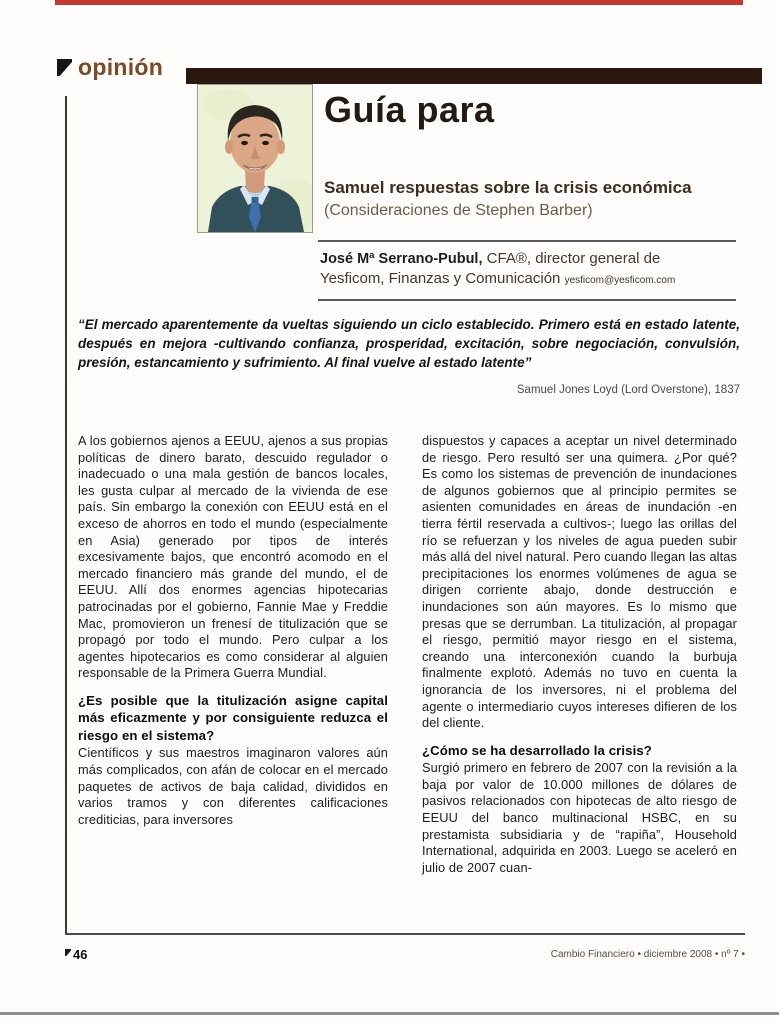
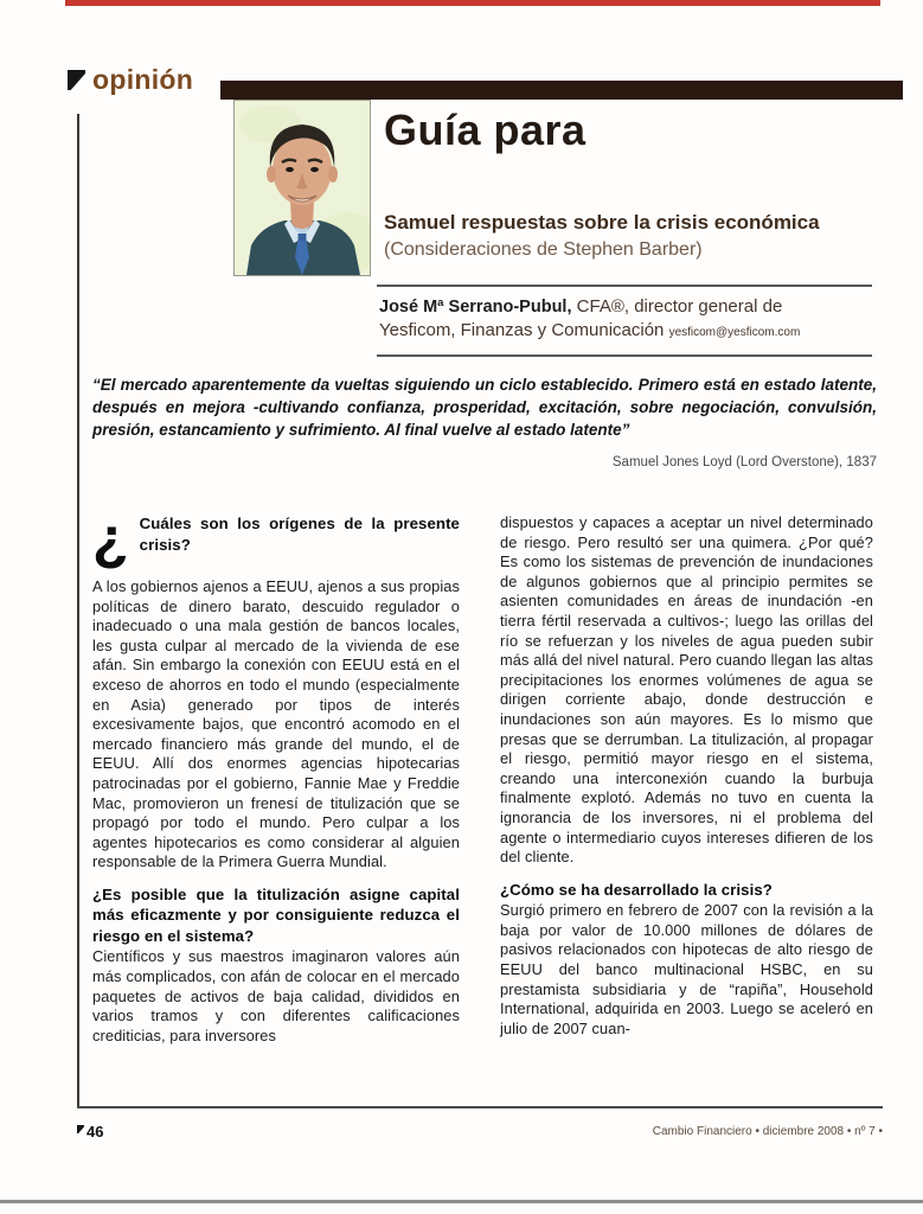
  opinión
  Guía para
  Samuel respuestas sobre la crisis económica
  (Consideraciones de Stephen Barber)
  José Mª Serrano-Pubul, CFA®, director general de
  Yesficom, Finanzas y Comunicación yesficom@yesficom.com
  “El mercado aparentemente da vueltas siguiendo un ciclo establecido. Primero está en estado latente, después en mejora -cultivando confianza, prosperidad, excitación, sobre negociación, convulsión, presión, estancamiento y sufrimiento. Al final vuelve al estado latente”
  Samuel Jones Loyd (Lord Overstone), 1837
+ ¿
+ Cuáles son los orígenes de la presente crisis?
- A los gobiernos ajenos a EEUU, ajenos a sus propias políticas de dinero barato, descuido regulador o inadecuado o una mala gestión de bancos locales, les gusta culpar al mercado de la vivienda de ese país. Sin embargo la conexión con EEUU está en el exceso de ahorros en todo el mundo (especialmente en Asia) generado por tipos de interés excesivamente bajos, que encontró acomodo en el mercado financiero más grande del mundo, el de EEUU. Allí dos enormes agencias hipotecarias patrocinadas por el gobierno, Fannie Mae y Freddie Mac, promovieron un frenesí de titulización que se propagó por todo el mundo. Pero culpar a los agentes hipotecarios es como considerar al alguien responsable de la Primera Guerra Mundial.
+ A los gobiernos ajenos a EEUU, ajenos a sus propias políticas de dinero barato, descuido regulador o inadecuado o una mala gestión de bancos locales, les gusta culpar al mercado de la vivienda de ese afán. Sin embargo la conexión con EEUU está en el exceso de ahorros en todo el mundo (especialmente en Asia) generado por tipos de interés excesivamente bajos, que encontró acomodo en el mercado financiero más grande del mundo, el de EEUU. Allí dos enormes agencias hipotecarias patrocinadas por el gobierno, Fannie Mae y Freddie Mac, promovieron un frenesí de titulización que se propagó por todo el mundo. Pero culpar a los agentes hipotecarios es como considerar al alguien responsable de la Primera Guerra Mundial.
  ¿Es posible que la titulización asigne capital más eficazmente y por consiguiente reduzca el riesgo en el sistema?
  Científicos y sus maestros imaginaron valores aún más complicados, con afán de colocar en el mercado paquetes de activos de baja calidad, divididos en varios tramos y con diferentes calificaciones crediticias, para inversores
  dispuestos y capaces a aceptar un nivel determinado de riesgo. Pero resultó ser una quimera. ¿Por qué? Es como los sistemas de prevención de inundaciones de algunos gobiernos que al principio permites se asienten comunidades en áreas de inundación -en tierra fértil reservada a cultivos-; luego las orillas del río se refuerzan y los niveles de agua pueden subir más allá del nivel natural. Pero cuando llegan las altas precipitaciones los enormes volúmenes de agua se dirigen corriente abajo, donde destrucción e inundaciones son aún mayores. Es lo mismo que presas que se derrumban. La titulización, al propagar el riesgo, permitió mayor riesgo en el sistema, creando una interconexión cuando la burbuja finalmente explotó. Además no tuvo en cuenta la ignorancia de los inversores, ni el problema del agente o intermediario cuyos intereses difieren de los del cliente.
  ¿Cómo se ha desarrollado la crisis?
  Surgió primero en febrero de 2007 con la revisión a la baja por valor de 10.000 millones de dólares de pasivos relacionados con hipotecas de alto riesgo de EEUU del banco multinacional HSBC, en su prestamista subsidiaria y de “rapiña”, Household International, adquirida en 2003. Luego se aceleró en julio de 2007 cuan-
  46
  Cambio Financiero • diciembre 2008 • nº 7 •
